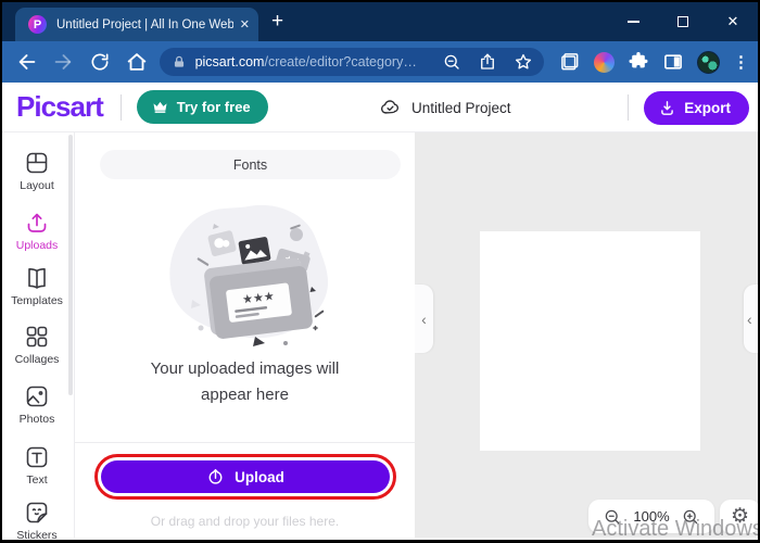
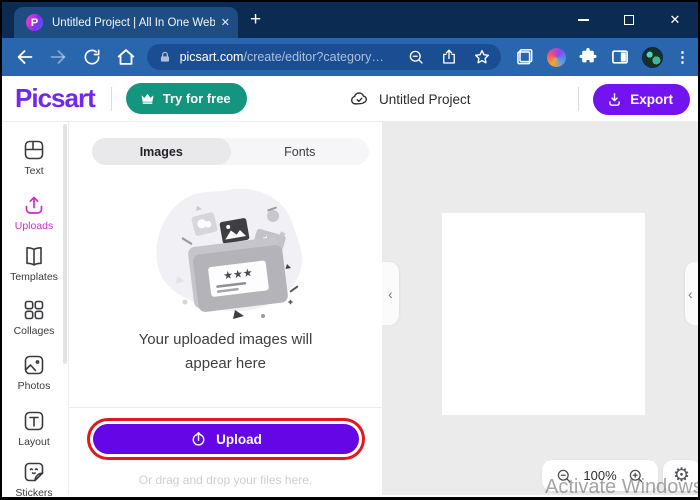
  P
  Untitled Project | All In One Web
  ✕
  +
  ✕
  picsart.com
  /create/editor?category…
  ⋮
  Picsart
  Try for free
  Untitled Project
  Export
- Layout
+ Text
  Uploads
  Templates
  Collages
  Photos
- Text
+ Layout
  Stickers
+ Images
  Fonts
  Your uploaded images will appear here
  Upload
  Or drag and drop your files here.
  ‹
  ‹
  100%
  ⚙
  Activate Windows
